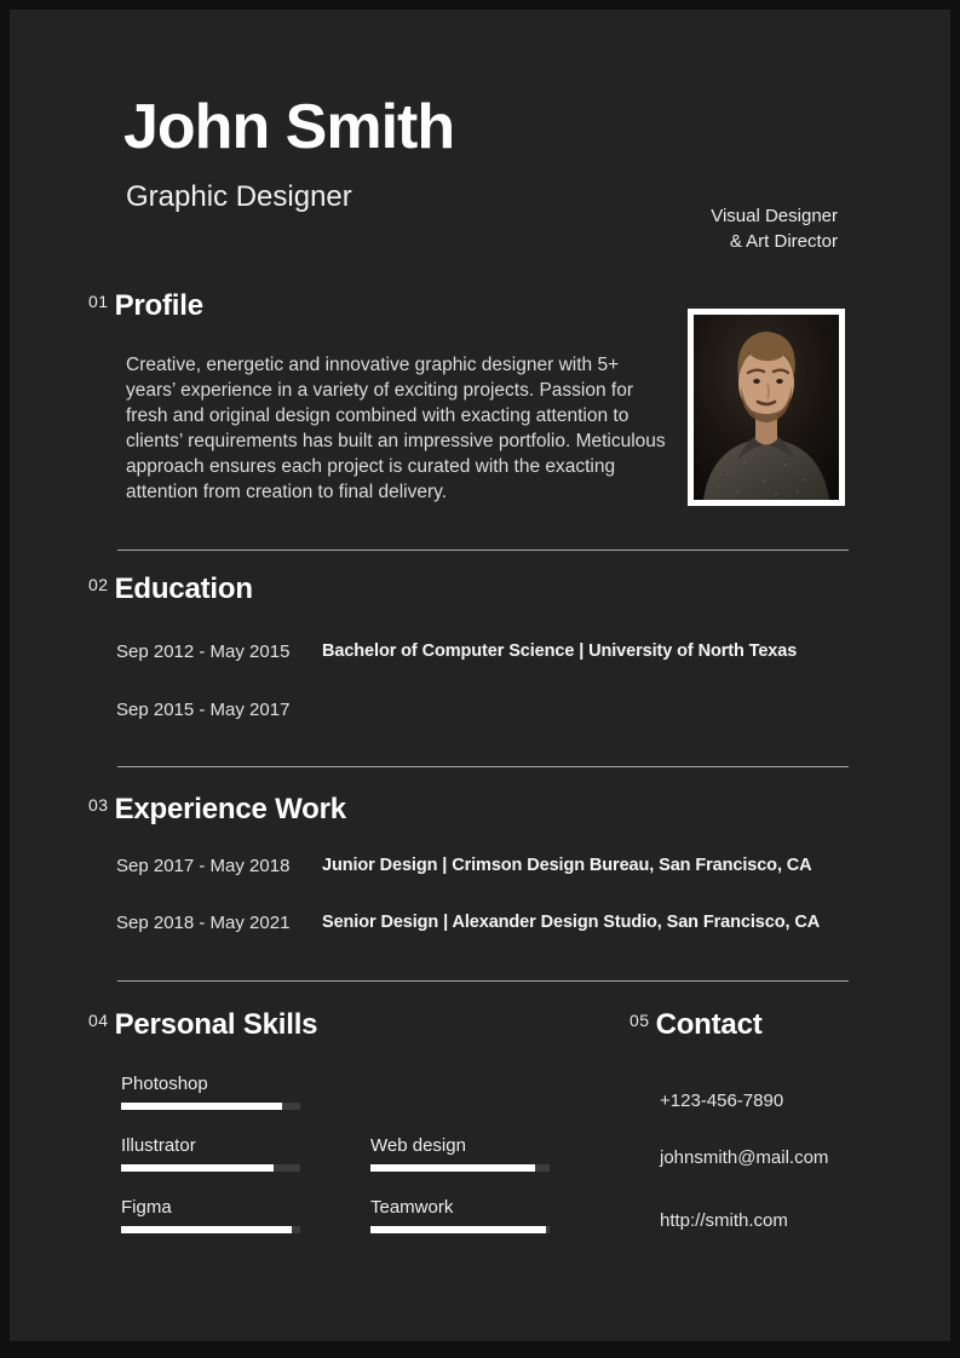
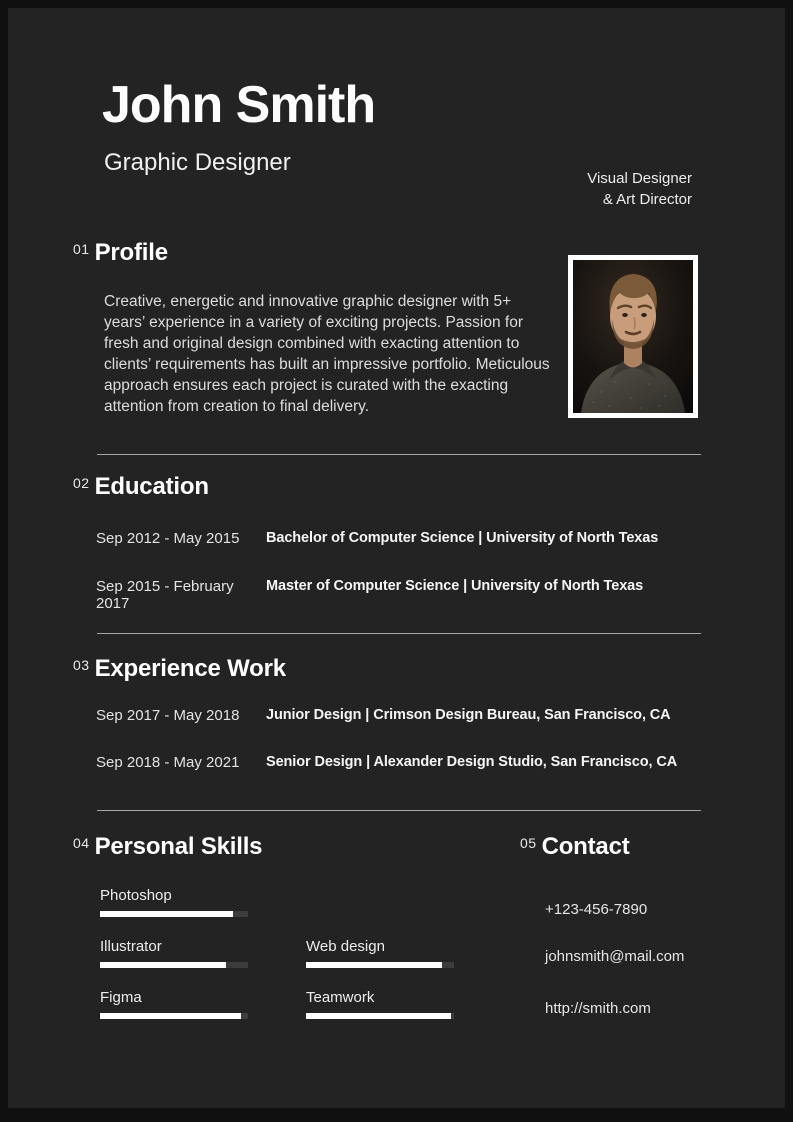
  John Smith
  Graphic Designer
  Visual Designer
  & Art Director
  01
  Profile
  Creative, energetic and innovative graphic designer with 5+ years’ experience in a variety of exciting projects. Passion for fresh and original design combined with exacting attention to clients’ requirements has built an impressive portfolio. Meticulous approach ensures each project is curated with the exacting attention from creation to final delivery.
  02
  Education
  Sep 2012 - May 2015
  Bachelor of Computer Science | University of North Texas
- Sep 2015 - May 2017
+ Sep 2015 - February 2017
+ Master of Computer Science | University of North Texas
  03
  Experience Work
  Sep 2017 - May 2018
  Junior Design | Crimson Design Bureau, San Francisco, CA
  Sep 2018 - May 2021
  Senior Design | Alexander Design Studio, San Francisco, CA
  04
  Personal Skills
  Photoshop
  Illustrator
  Figma
  Web design
  Teamwork
  05
  Contact
  +123-456-7890
  johnsmith@mail.com
  http://smith.com
